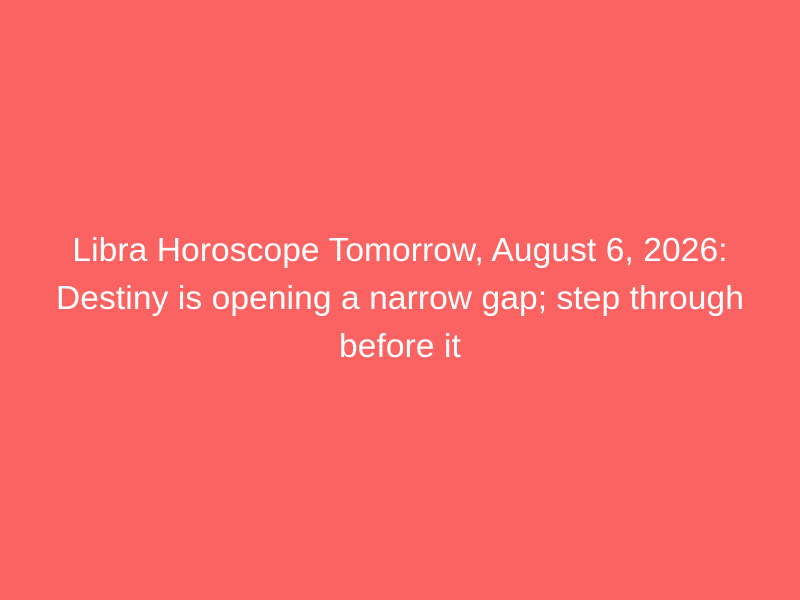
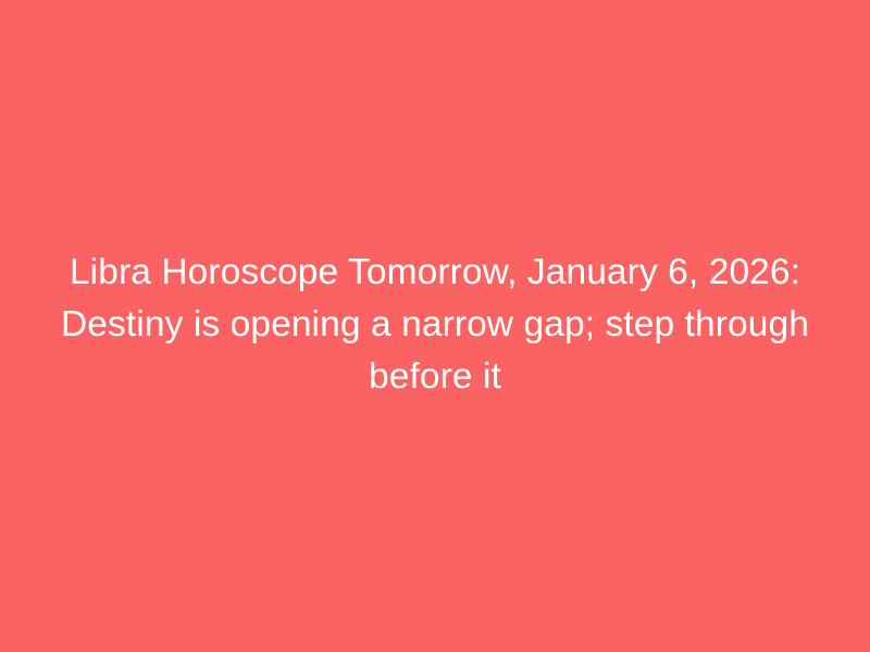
- Libra Horoscope Tomorrow, August 6, 2026: Destiny is opening a narrow gap; step through before it
+ Libra Horoscope Tomorrow, January 6, 2026: Destiny is opening a narrow gap; step through before it
